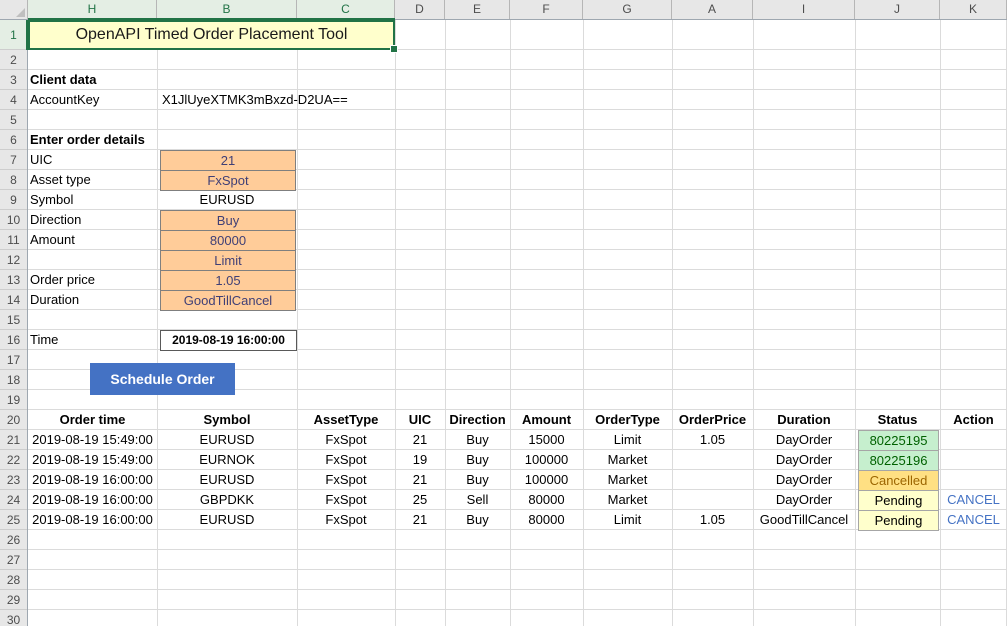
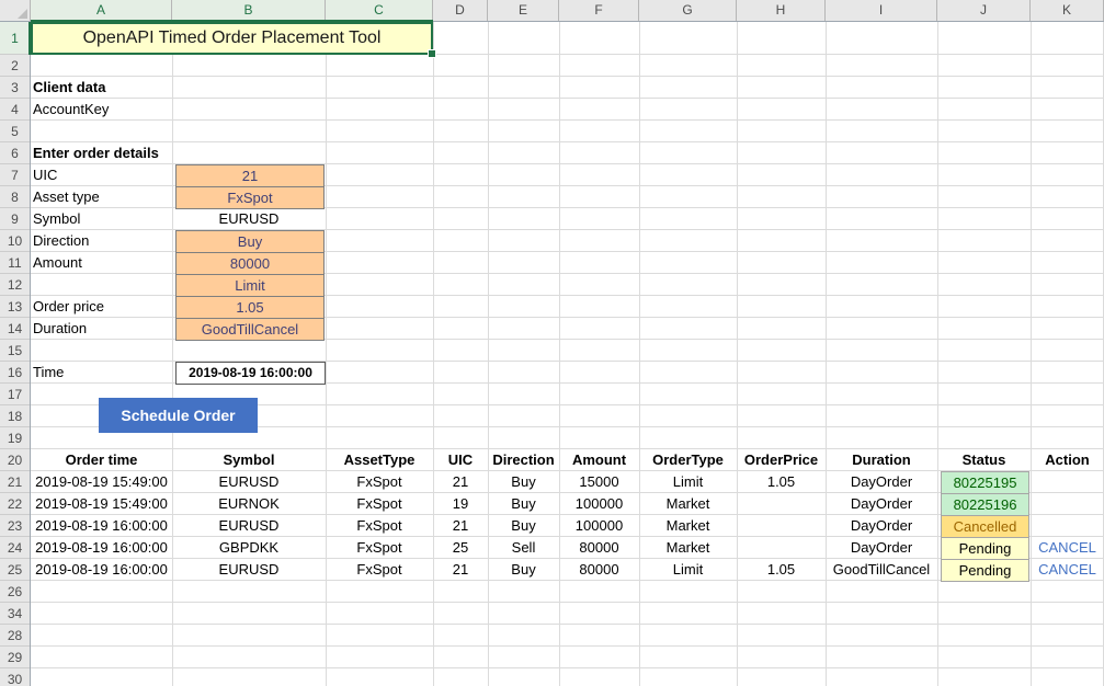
- H
+ A
  B
  C
  D
  E
  F
  G
- A
+ H
  I
  J
  K
  1
  2
  3
  4
  5
  6
  7
  8
  9
  10
  11
  12
  13
  14
  15
  16
  17
  18
  19
  20
  21
  22
  23
  24
  25
  26
- 27
+ 34
  28
  29
  30
  OpenAPI Timed Order Placement Tool
  Client data
  AccountKey
- X1JlUyeXTMK3mBxzd-D2UA==
  Enter order details
  UIC
  Asset type
  Symbol
  Direction
  Amount
  Order price
  Duration
  21
  FxSpot
  EURUSD
  Buy
  80000
  Limit
  1.05
  GoodTillCancel
  Time
  2019-08-19 16:00:00
  Schedule Order
  Order time
  Symbol
  AssetType
  UIC
  Direction
  Amount
  OrderType
  OrderPrice
  Duration
  Status
  Action
  2019-08-19 15:49:00
  EURUSD
  FxSpot
  21
  Buy
  15000
  Limit
  1.05
  DayOrder
  80225195
  2019-08-19 15:49:00
  EURNOK
  FxSpot
  19
  Buy
  100000
  Market
  DayOrder
  80225196
  2019-08-19 16:00:00
  EURUSD
  FxSpot
  21
  Buy
  100000
  Market
  DayOrder
  Cancelled
  2019-08-19 16:00:00
  GBPDKK
  FxSpot
  25
  Sell
  80000
  Market
  DayOrder
  Pending
  CANCEL
  2019-08-19 16:00:00
  EURUSD
  FxSpot
  21
  Buy
  80000
  Limit
  1.05
  GoodTillCancel
  Pending
  CANCEL
